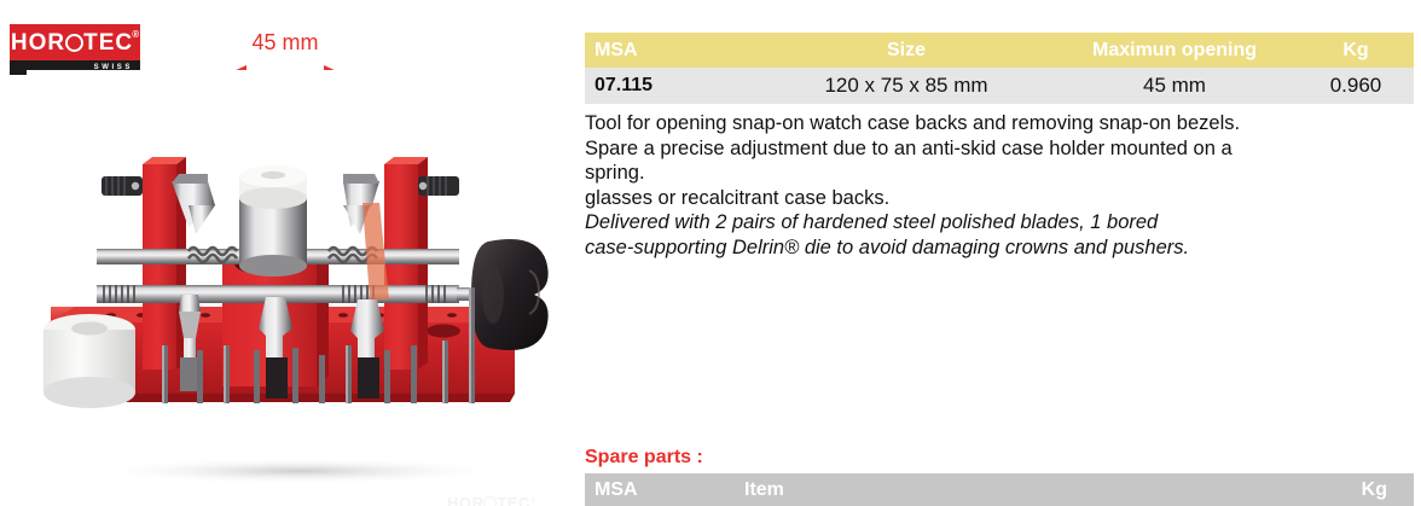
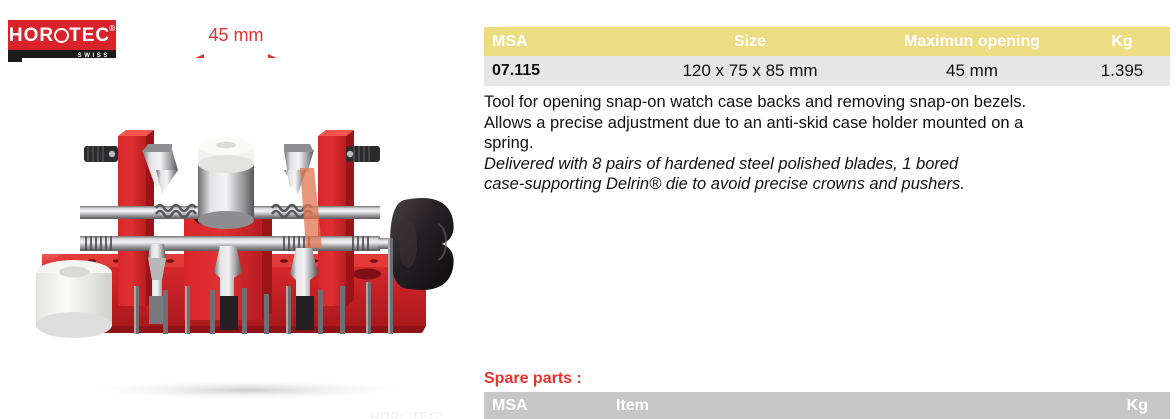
  HOR TEC
  ®
  45 mm
  MSA	Size	Maximun opening	Kg
- 07.115	120 x 75 x 85 mm	45 mm	0.960
+ 07.115	120 x 75 x 85 mm	45 mm	1.395
  Tool for opening snap-on watch case backs and removing snap-on bezels.
- Spare a precise adjustment due to an anti-skid case holder mounted on a
+ Allows a precise adjustment due to an anti-skid case holder mounted on a
  spring.
- glasses or recalcitrant case backs.
- Delivered with 2 pairs of hardened steel polished blades, 1 bored
+ Delivered with 8 pairs of hardened steel polished blades, 1 bored
- case-supporting Delrin® die to avoid damaging crowns and pushers.
+ case-supporting Delrin® die to avoid precise crowns and pushers.
  Spare parts :
  MSA	Item	Kg
